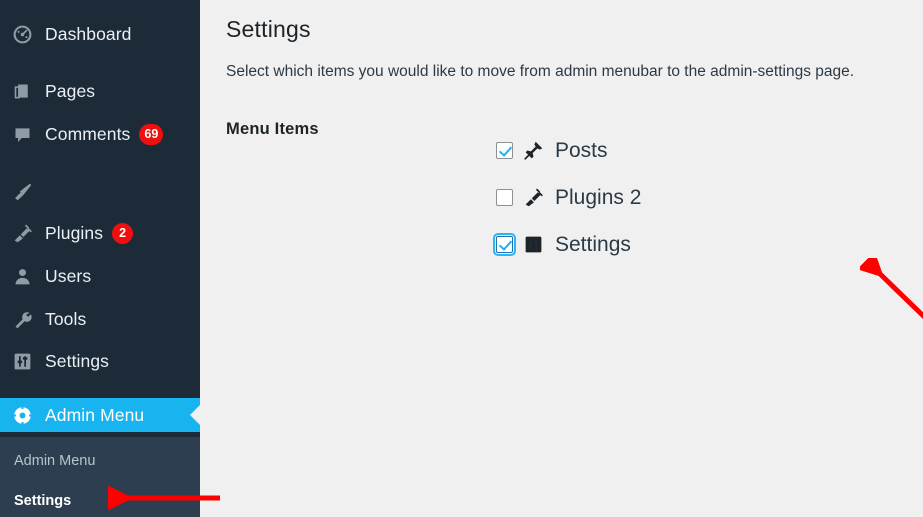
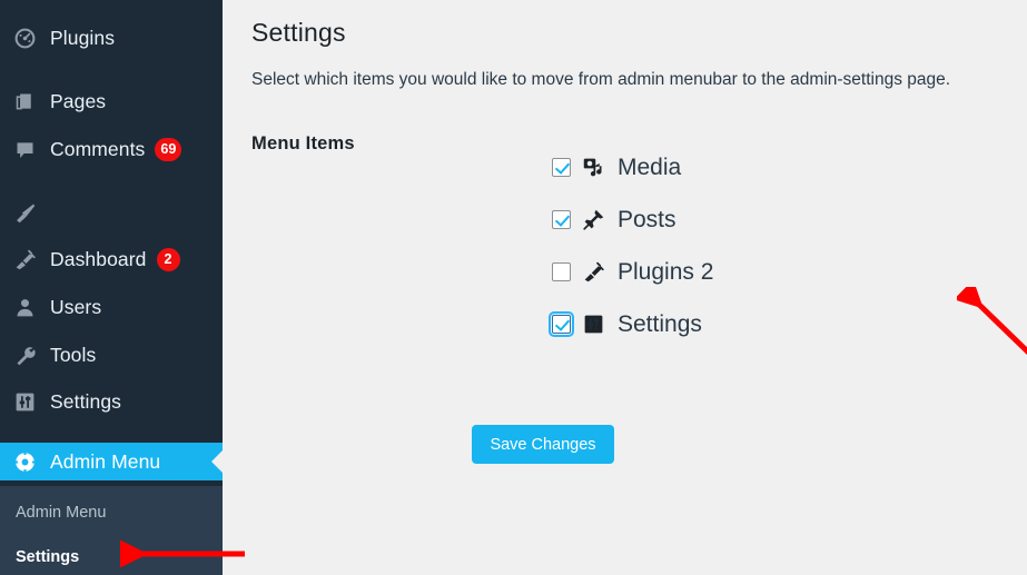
- Dashboard
+ Plugins
  Pages
  Comments
  69
- Plugins
+ Dashboard
  2
  Users
  Tools
  Settings
  Admin Menu
  Admin Menu
  Settings
  Settings
  Select which items you would like to move from admin menubar to the admin-settings page.
  Menu Items
+ Media
  Posts
  Plugins 2
  Settings
+ Save Changes
